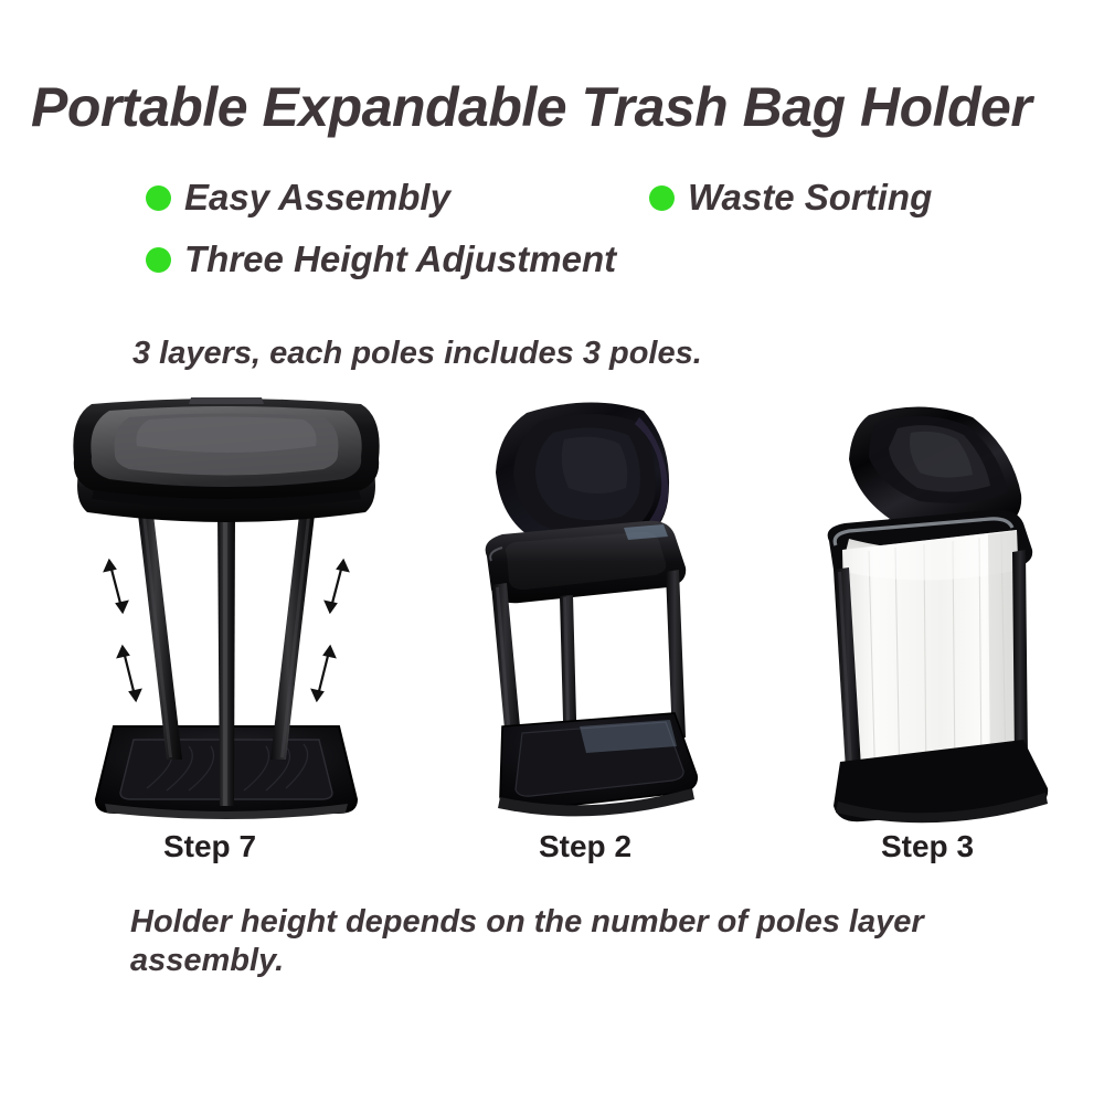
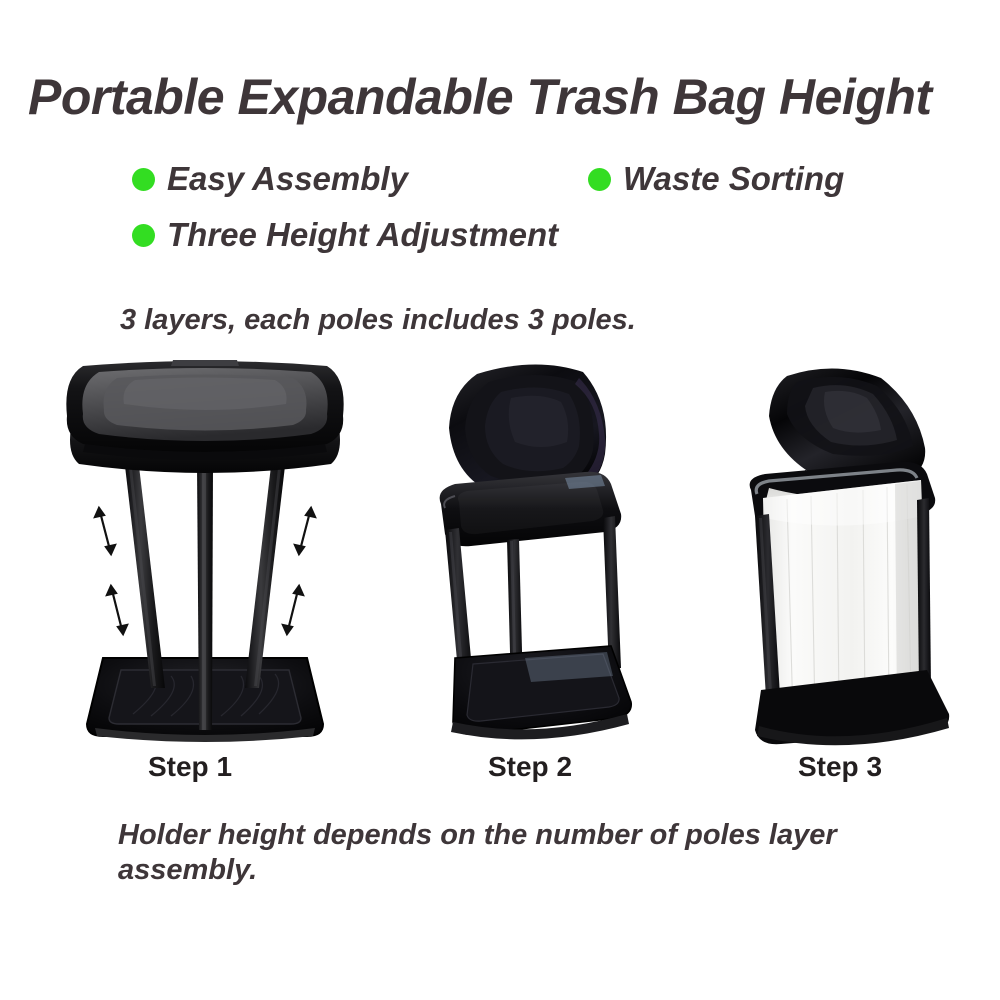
- Portable Expandable Trash Bag Holder
+ Portable Expandable Trash Bag Height
  Easy Assembly
  Waste Sorting
  Three Height Adjustment
  3 layers, each poles includes 3 poles.
- Step 7
+ Step 1
  Step 2
  Step 3
  Holder height depends on the number of poles layer assembly.
